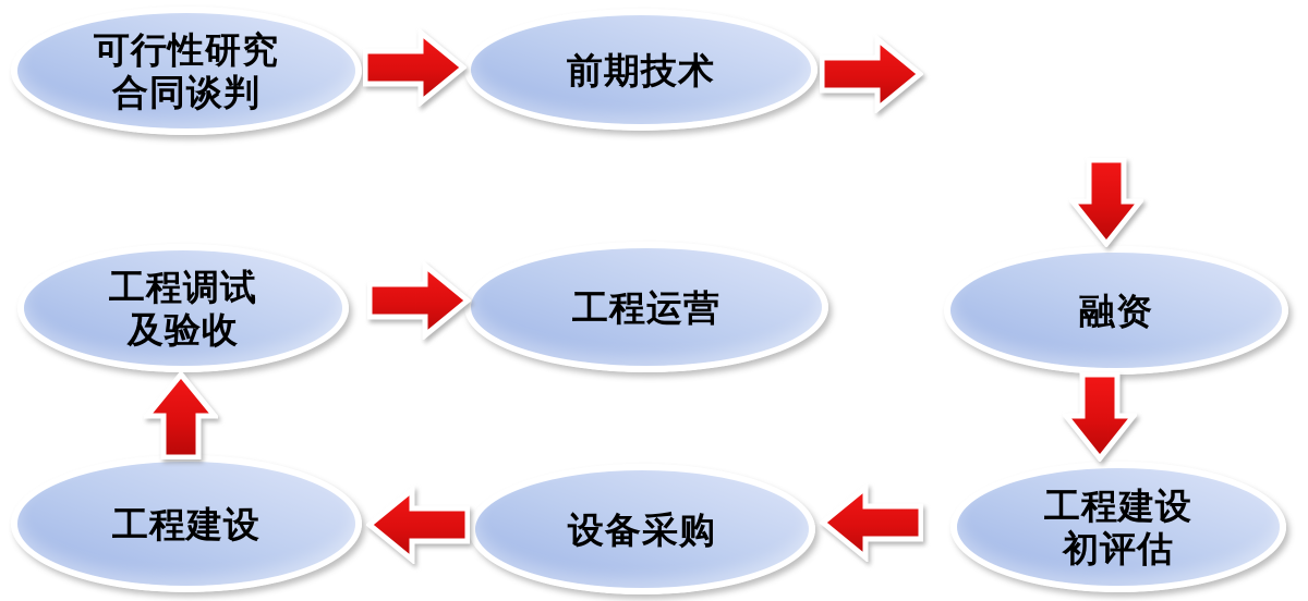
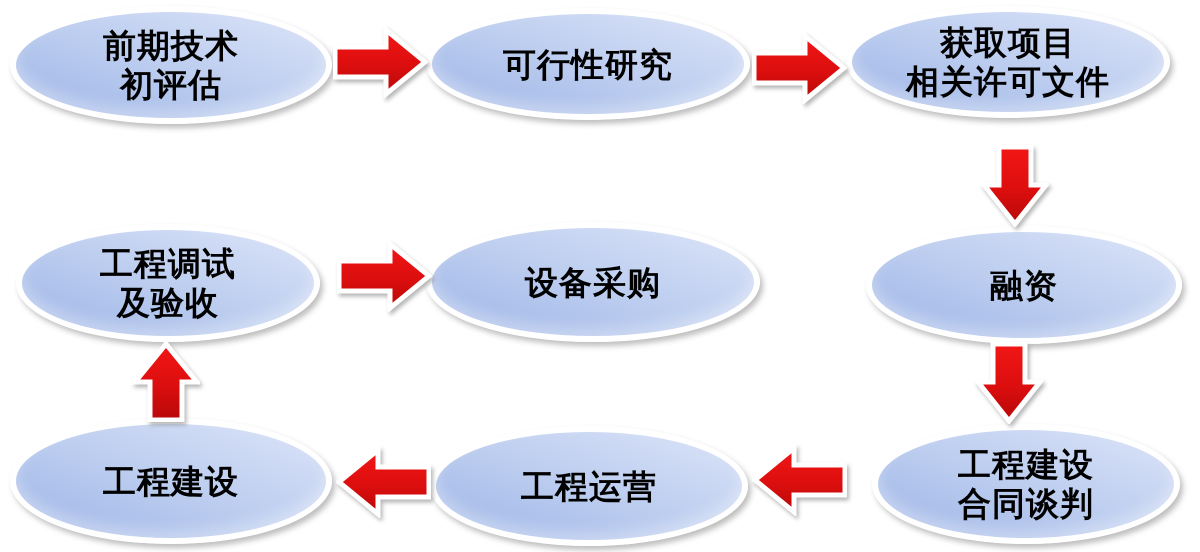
- 可行性研究
+ 前期技术
- 合同谈判
+ 初评估
- 前期技术
+ 可行性研究
+ 获取项目
+ 相关许可文件
  工程调试
  及验收
- 工程运营
+ 设备采购
  融资
  工程建设
- 设备采购
+ 工程运营
  工程建设
- 初评估
+ 合同谈判
